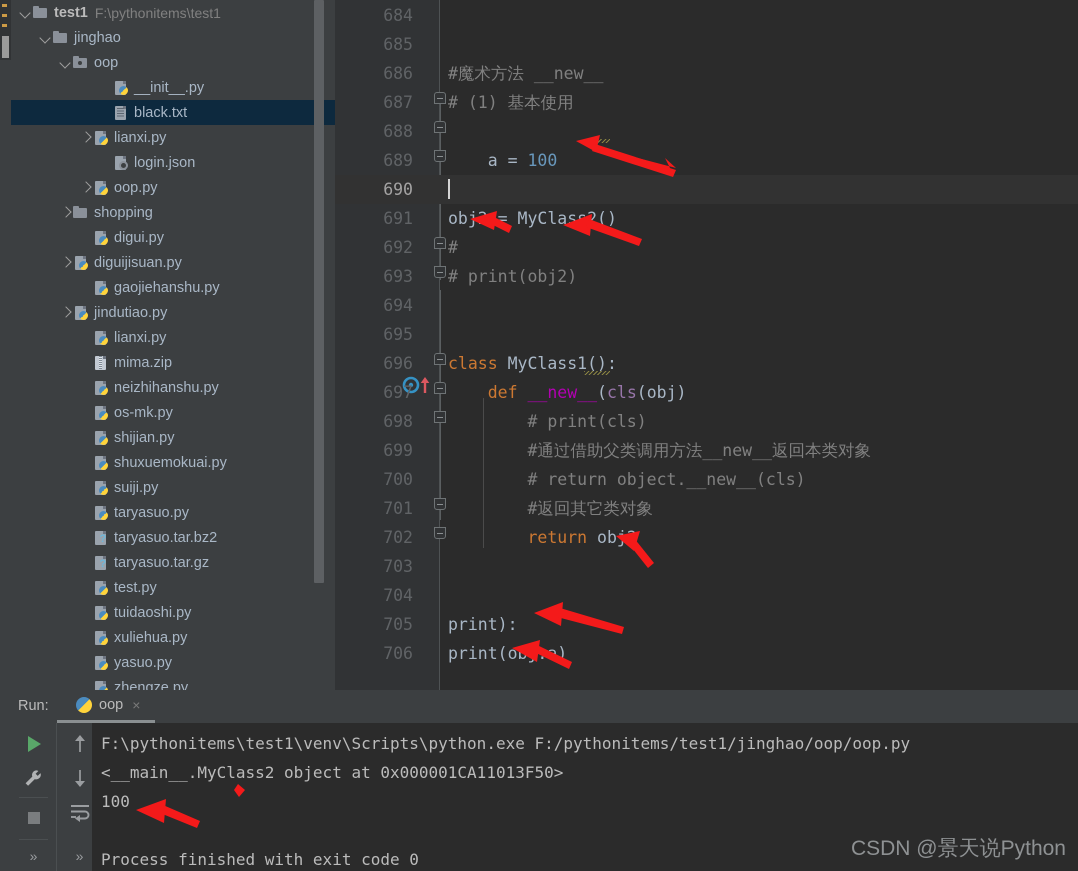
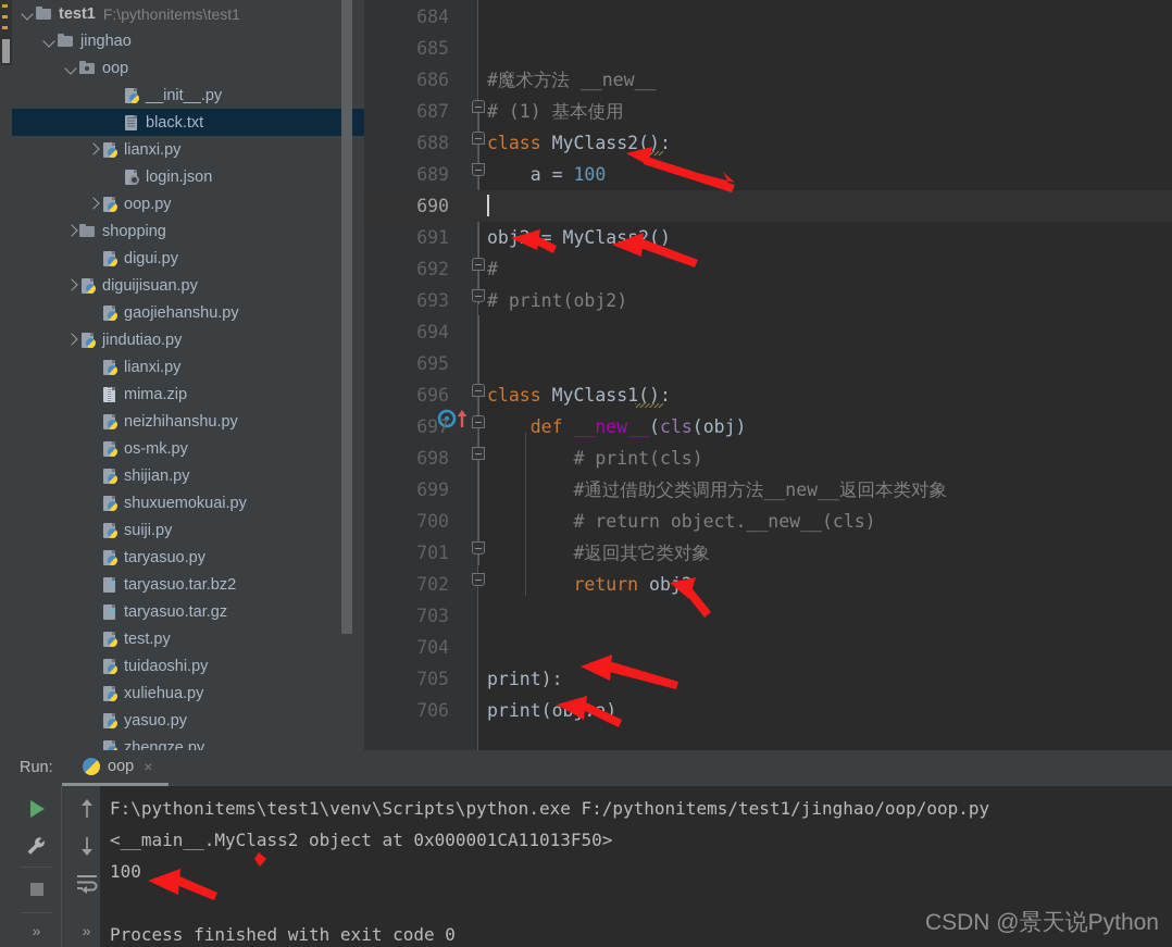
  test1
  F:\pythonitems\test1
  jinghao
  oop
  __init__.py
  black.txt
  lianxi.py
  login.json
  oop.py
  shopping
  digui.py
  diguijisuan.py
  gaojiehanshu.py
  jindutiao.py
  lianxi.py
  mima.zip
  neizhihanshu.py
  os-mk.py
  shijian.py
  shuxuemokuai.py
  suiji.py
  taryasuo.py
  ?
  taryasuo.tar.bz2
  ?
  taryasuo.tar.gz
  test.py
  tuidaoshi.py
  xuliehua.py
  yasuo.py
  zhengze.py
  684
  685
  686
  #魔术方法 __new__
  687
  # (1) 基本使用
  688
+ class MyClass2():
  689
  a = 100
  690
  691
  ob = MyClas2()
  692
  #
  693
  # print(obj2)
  694
  695
  696
  class MyClass1():
  697
  def __new__(cls(obj)
  698
  # print(cls)
  699
  #通过借助父类调用方法__new__返回本类对象
  700
  # return object.__new__(cls)
  701
  #返回其它类对象
  702
  return ob
  703
  704
  705
  print):
  706
  Run:
  oop
  ×
  »
  »
  F:\pythonitems\test1\venv\Scripts\python.exe F:/pythonitems/test1/jinghao/oop/oop.py
  <__main__.MyClass2 object at 0x000001CA11013F50>
  100
  Process finished with exit code 0
  CSDN @景天说Python
